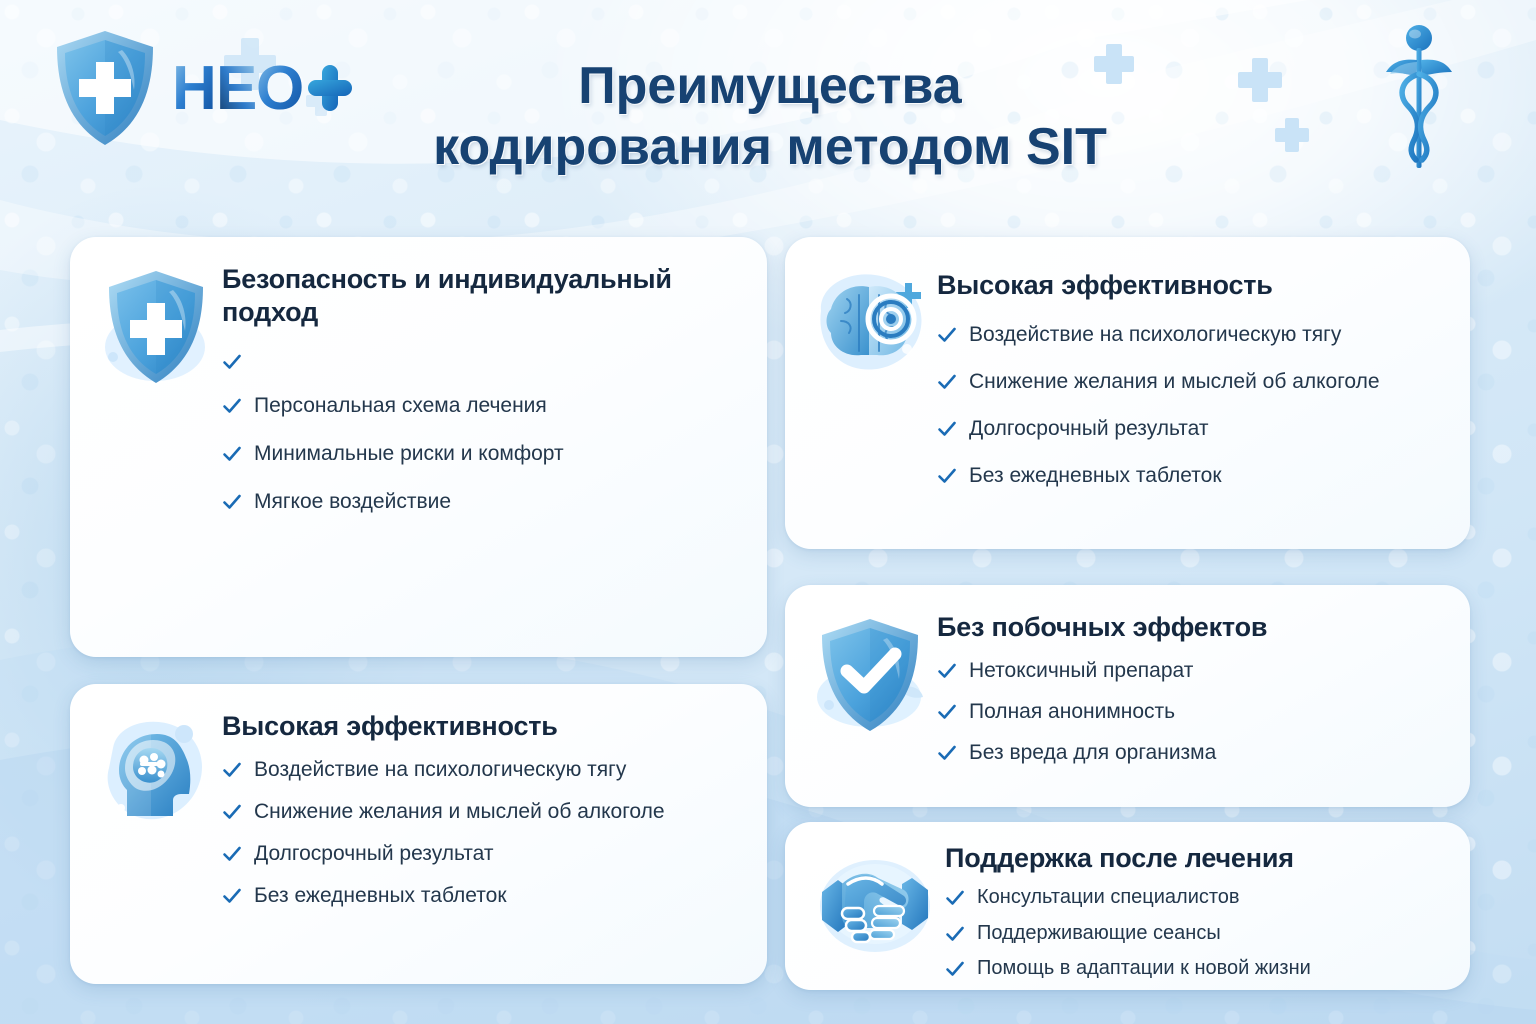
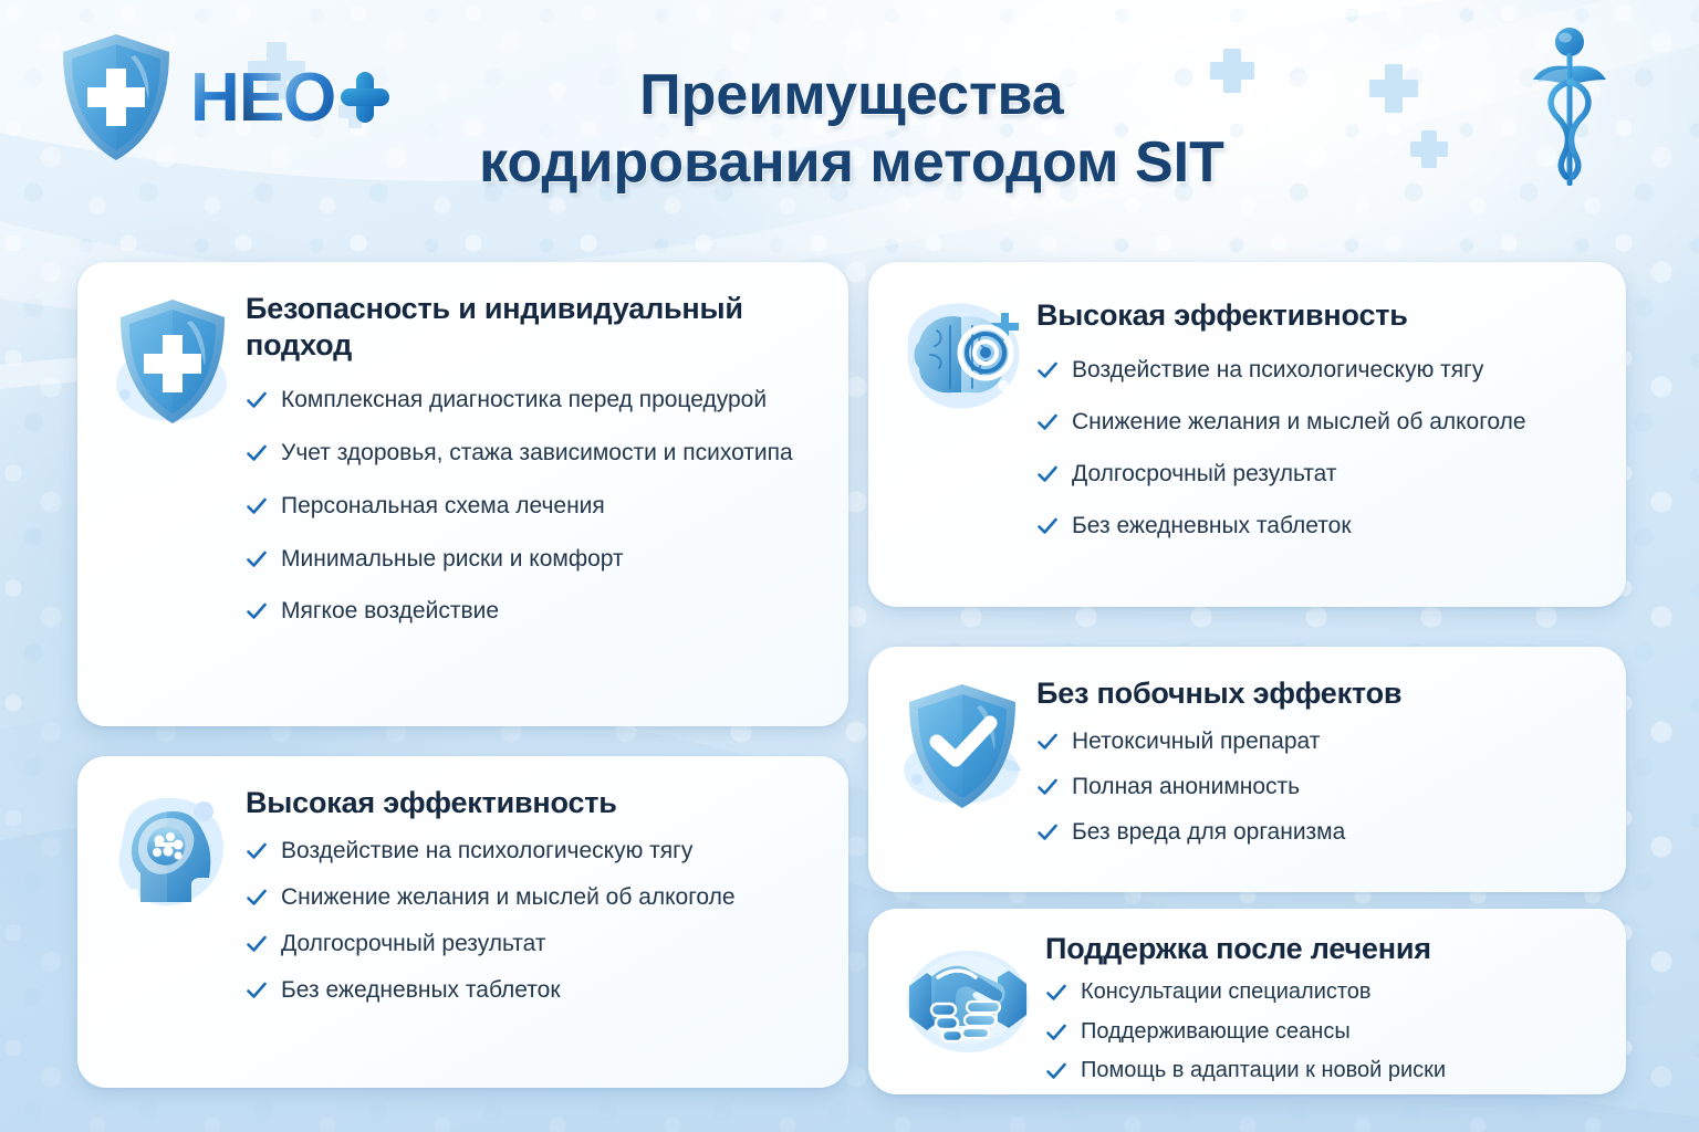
  Н
  Е
  О
  Преимущества
  кодирования методом SIT
  Безопасность и индивидуальный подход
+ Комплексная диагностика перед процедурой
+ Учет здоровья, стажа зависимости и психотипа
  Персональная схема лечения
  Минимальные риски и комфорт
  Мягкое воздействие
  Высокая эффективность
  Воздействие на психологическую тягу
  Снижение желания и мыслей об алкоголе
  Долгосрочный результат
  Без ежедневных таблеток
  Высокая эффективность
  Воздействие на психологическую тягу
  Снижение желания и мыслей об алкоголе
  Долгосрочный результат
  Без ежедневных таблеток
  Без побочных эффектов
  Нетоксичный препарат
  Полная анонимность
  Без вреда для организма
  Поддержка после лечения
  Консультации специалистов
  Поддерживающие сеансы
- Помощь в адаптации к новой жизни
+ Помощь в адаптации к новой риски
